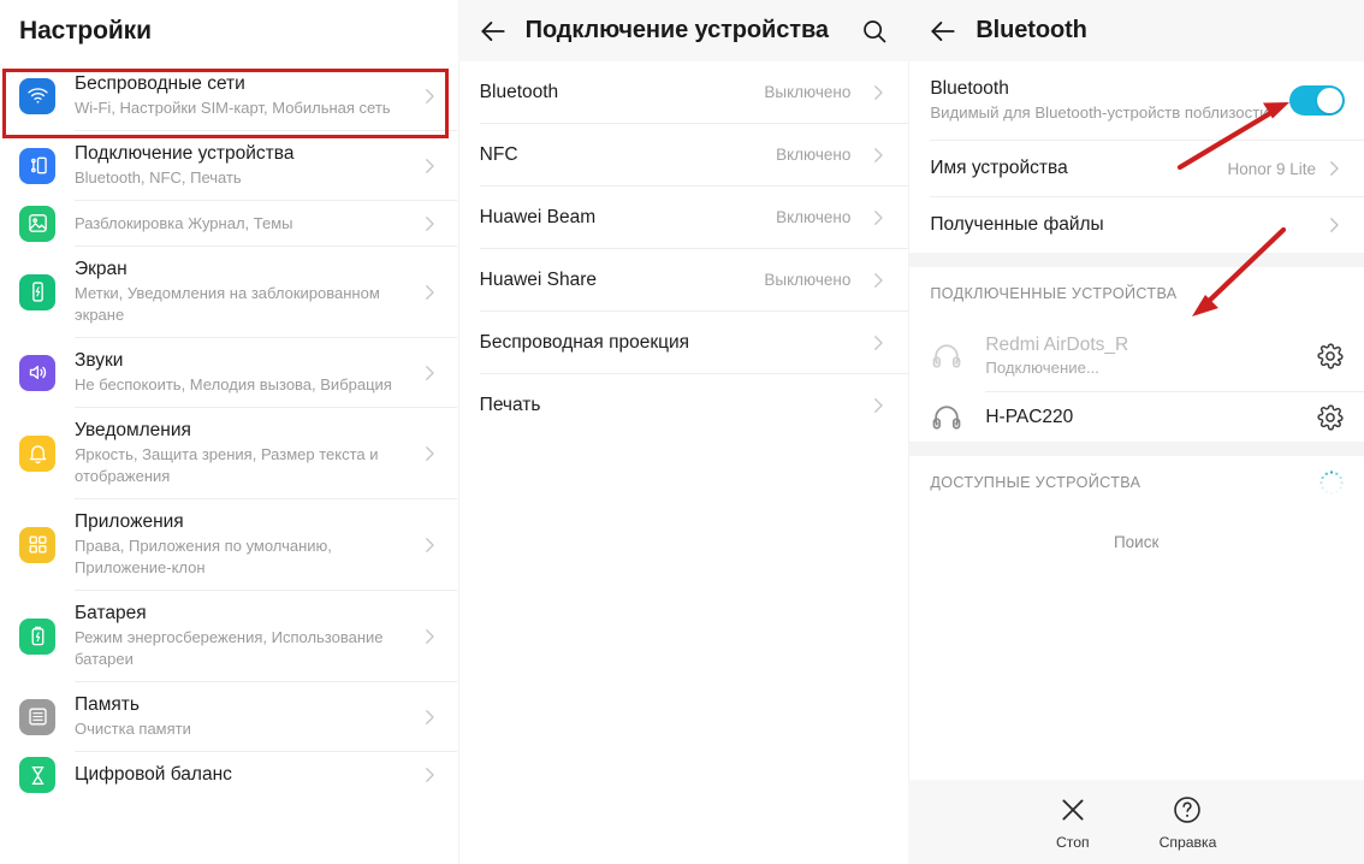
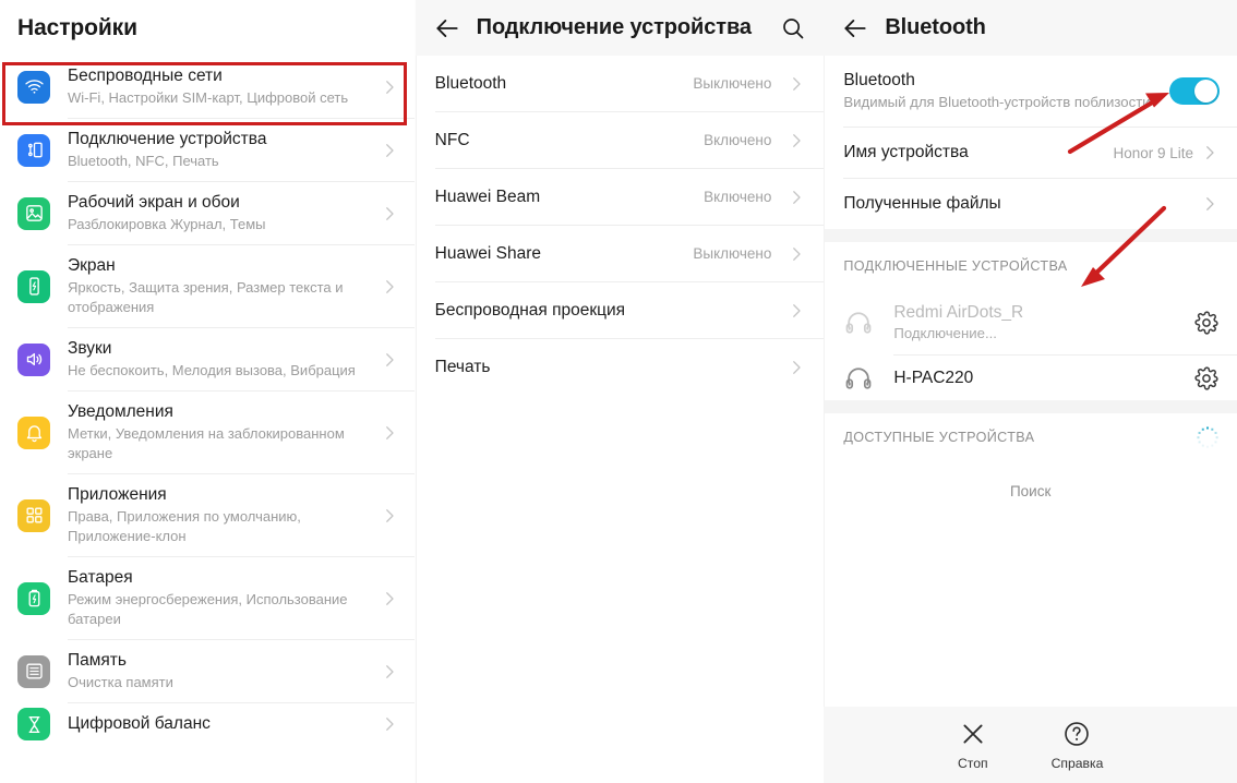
  Настройки
  Беспроводные сети
- Wi-Fi, Настройки SIM-карт, Мобильная сеть
+ Wi-Fi, Настройки SIM-карт, Цифровой сеть
  Подключение устройства
  Bluetooth, NFC, Печать
+ Рабочий экран и обои
  Разблокировка Журнал, Темы
  Экран
- Метки, Уведомления на заблокированном экране
+ Яркость, Защита зрения, Размер текста и отображения
  Звуки
  Не беспокоить, Мелодия вызова, Вибрация
  Уведомления
- Яркость, Защита зрения, Размер текста и отображения
+ Метки, Уведомления на заблокированном экране
  Приложения
  Права, Приложения по умолчанию, Приложение-клон
  Батарея
  Режим энергосбережения, Использование батареи
  Память
  Очистка памяти
  Цифровой баланс
  Подключение устройства
  Bluetooth
  Выключено
  NFC
  Включено
  Huawei Beam
  Включено
  Huawei Share
  Выключено
  Беспроводная проекция
  Печать
  Bluetooth
  Bluetooth
  Видимый для Bluetooth-устройств поблизости
  Имя устройства
  Honor 9 Lite
  Полученные файлы
  ПОДКЛЮЧЕННЫЕ УСТРОЙСТВА
  Redmi AirDots_R
  Подключение...
  H-PAC220
  ДОСТУПНЫЕ УСТРОЙСТВА
  Поиск
  Стоп
  Справка
